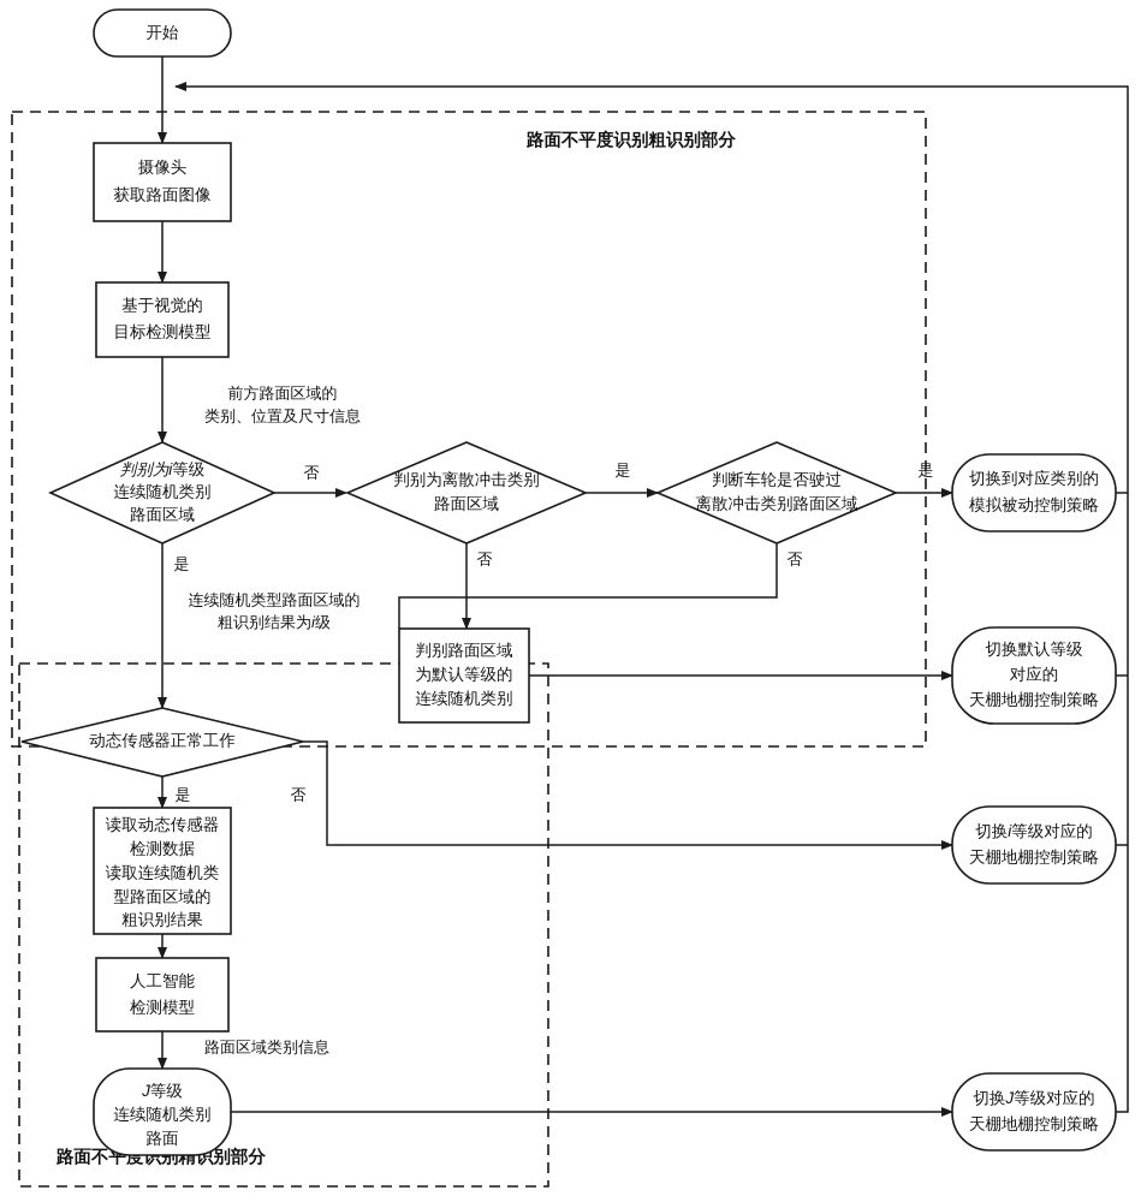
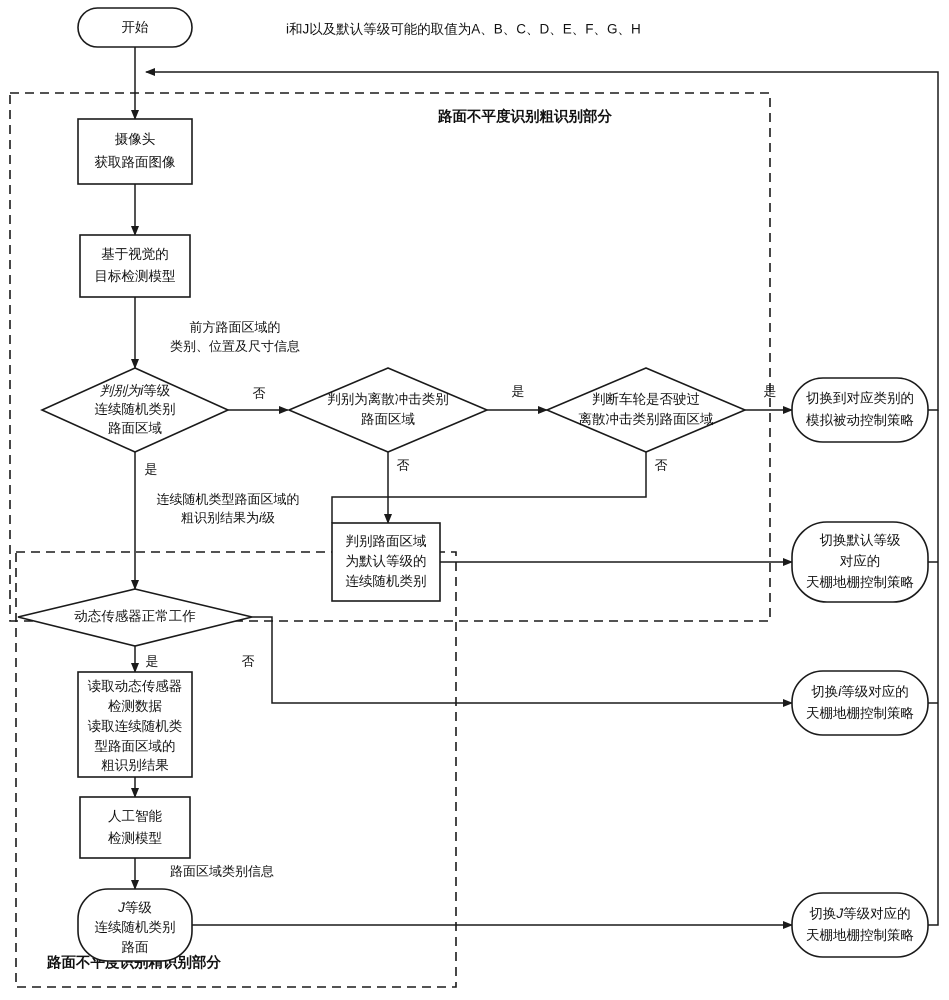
  路面不平度识别粗识别部分
  路面不平度识别精识别部分
+ i和J以及默认等级可能的取值为A、B、C、D、E、F、G、H
  开始
  摄像头
  获取路面图像
  基于视觉的
  目标检测模型
  前方路面区域的
  类别、位置及尺寸信息
  判别为i等级
  连续随机类别
  路面区域
  否
  是
  判别为离散冲击类别
  路面区域
  是
  否
  判断车轮是否驶过
  离散冲击类别路面区域
  是
  否
  连续随机类型路面区域的
  粗识别结果为i级
  判别路面区域
  为默认等级的
  连续随机类别
  动态传感器正常工作
  是
  否
  读取动态传感器
  检测数据
  读取连续随机类
  型路面区域的
  粗识别结果
  人工智能
  检测模型
  路面区域类别信息
  J等级
  连续随机类别
  路面
  切换到对应类别的
  模拟被动控制策略
  切换默认等级
  对应的
  天棚地棚控制策略
  切换i等级对应的
  天棚地棚控制策略
  切换J等级对应的
  天棚地棚控制策略
